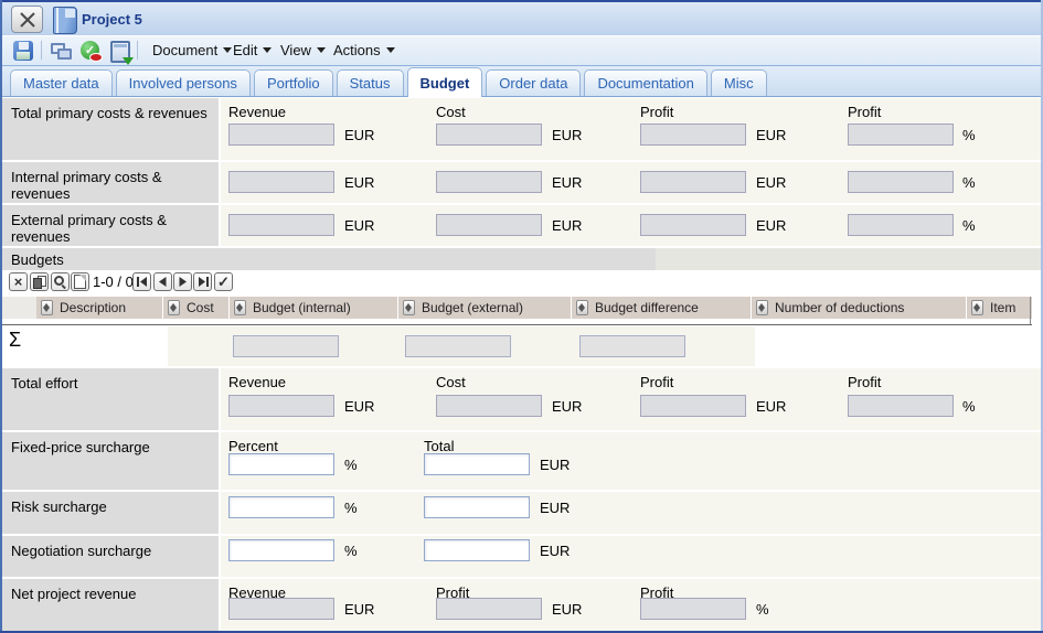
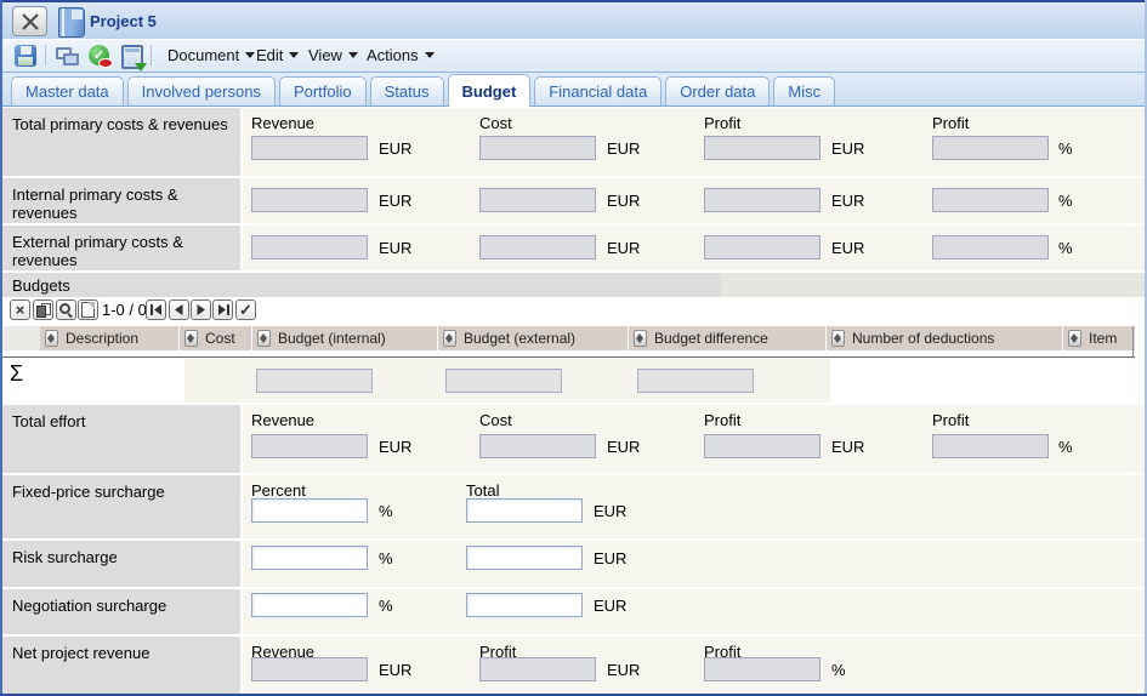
  Project 5
  ✓
  Document
  Edit
  View
  Actions
  Master data
  Involved persons
  Portfolio
  Status
  Budget
+ Financial data
  Order data
- Documentation
  Misc
  Total primary costs & revenues
  Revenue
  Cost
  Profit
  Profit
  EUR
  EUR
  EUR
  %
  Internal primary costs & revenues
  EUR
  EUR
  EUR
  %
  External primary costs & revenues
  EUR
  EUR
  EUR
  %
  Budgets
  ×
  1-0 / 0
  ✓
  Description
  Cost
  Budget (internal)
  Budget (external)
  Budget difference
  Number of deductions
  Item
  Σ
  Total effort
  Revenue
  Cost
  Profit
  Profit
  EUR
  EUR
  EUR
  %
  Fixed-price surcharge
  Percent
  Total
  %
  EUR
  Risk surcharge
  %
  EUR
  Negotiation surcharge
  %
  EUR
  Net project revenue
  Revenue
  Profit
  Profit
  EUR
  EUR
  %
